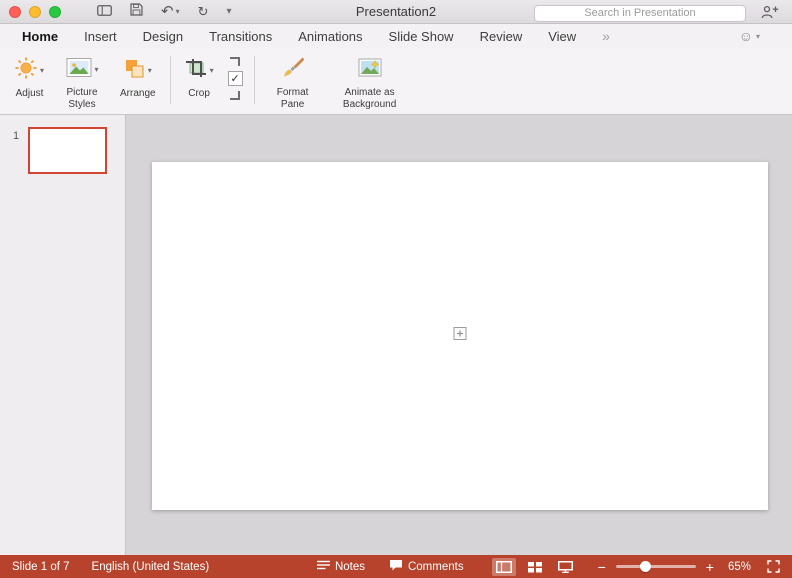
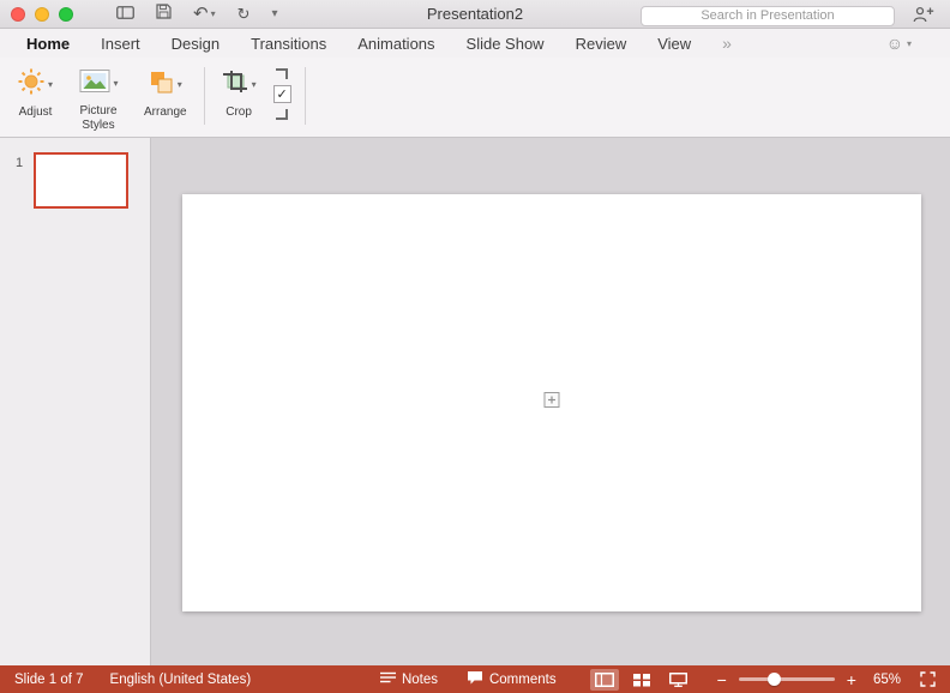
  ↶
  ▾
  ↻
  ▾
  Presentation2
  Search in Presentation
  Home
  Insert
  Design
  Transitions
  Animations
  Slide Show
  Review
  View
  »
  ☺
  ▾
  ▾
  Adjust
  ▾
  Picture Styles
  ▾
  Arrange
  ▾
  Crop
  ✓
- Format Pane
- Animate as Background
  1
  Slide 1 of 7
  English (United States)
  Notes
  Comments
  −
  +
  65%
